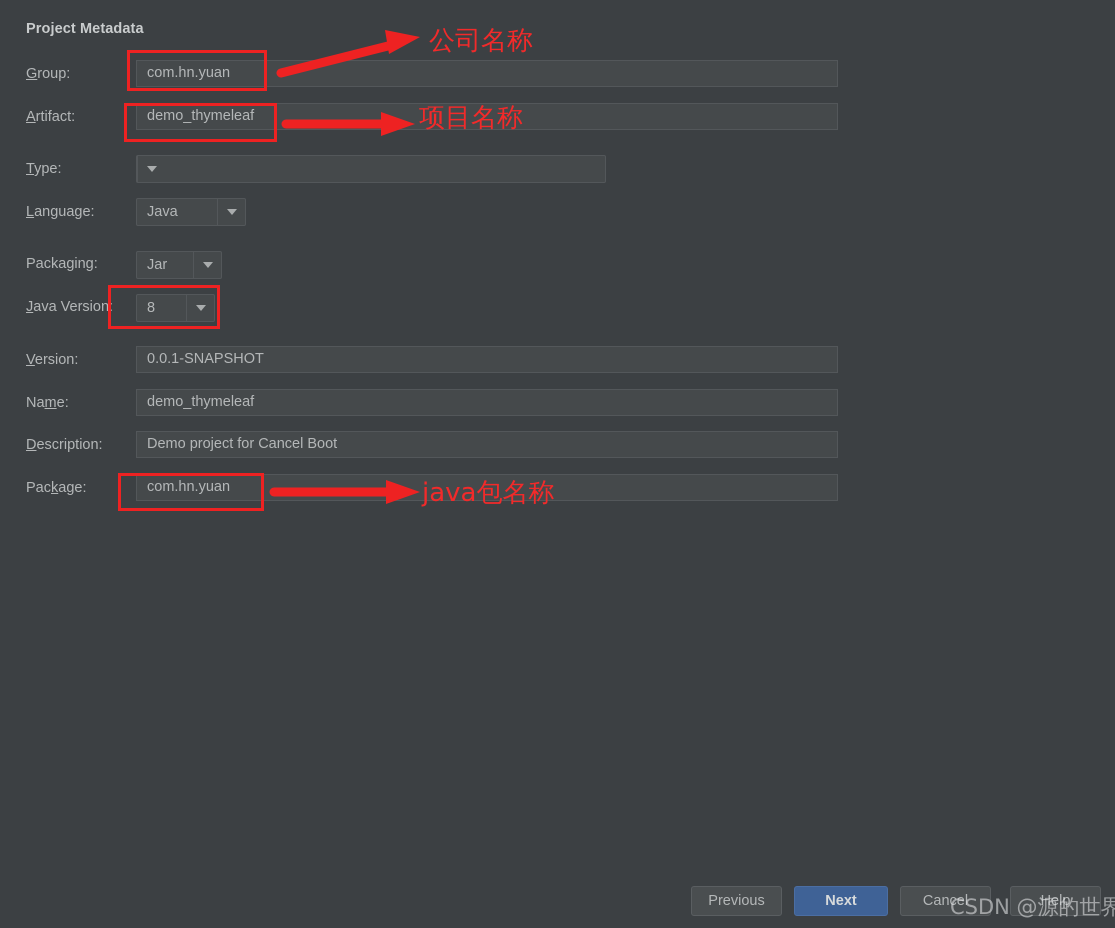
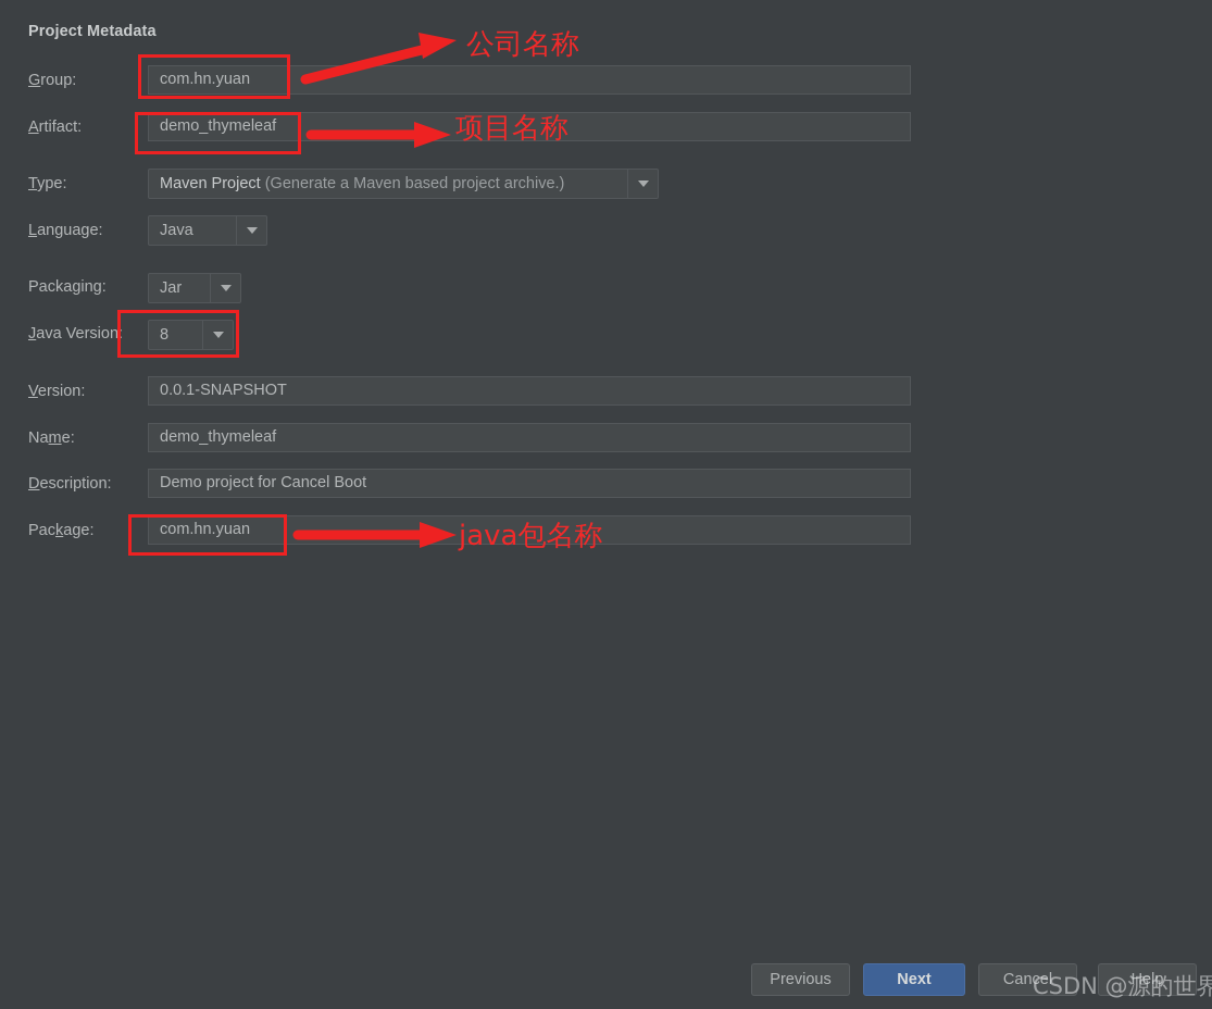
  Project Metadata
  Group:
  com.hn.yuan
  Artifact:
  demo_thymeleaf
  Type:
+ Maven Project (Generate a Maven based project archive.)
  Language:
  Java
  Packaging:
  Jar
  Java Version:
  8
  Version:
  0.0.1-SNAPSHOT
  Name:
  demo_thymeleaf
  Description:
  Demo project for Cancel Boot
  Package:
  com.hn.yuan
  公司名称
  项目名称
  java包名称
  Previous
  Next
  Cancel
  Help
  CSDN @源的世界
